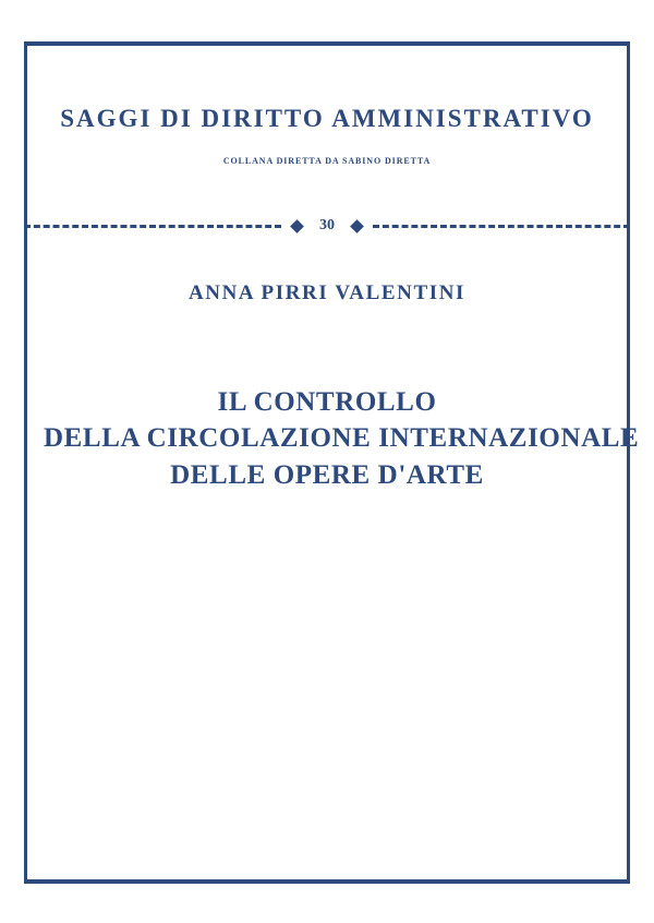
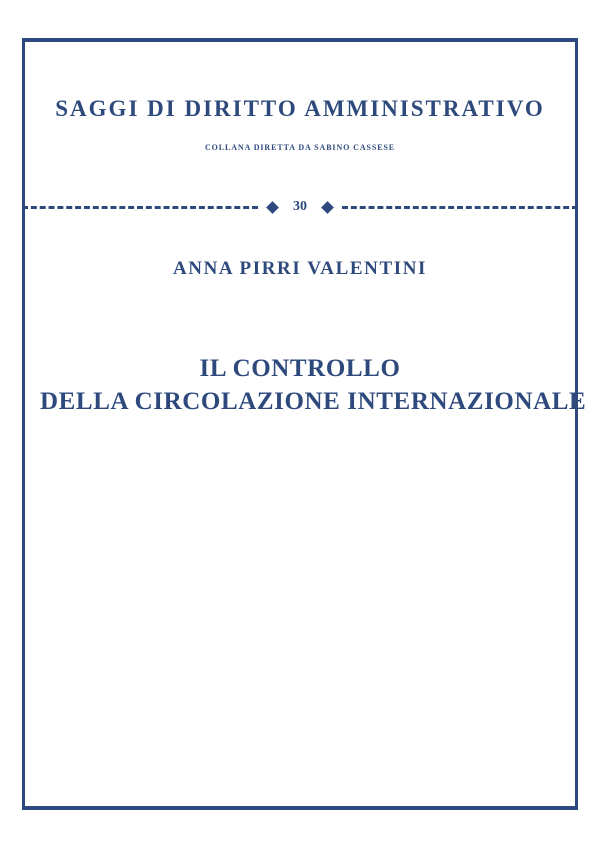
  SAGGI DI DIRITTO AMMINISTRATIVO
- COLLANA DIRETTA DA SABINO DIRETTA
+ COLLANA DIRETTA DA SABINO CASSESE
  30
  ANNA PIRRI VALENTINI
  IL CONTROLLO
  DELLA CIRCOLAZIONE INTERNAZIONALE
- DELLE OPERE D'ARTE
